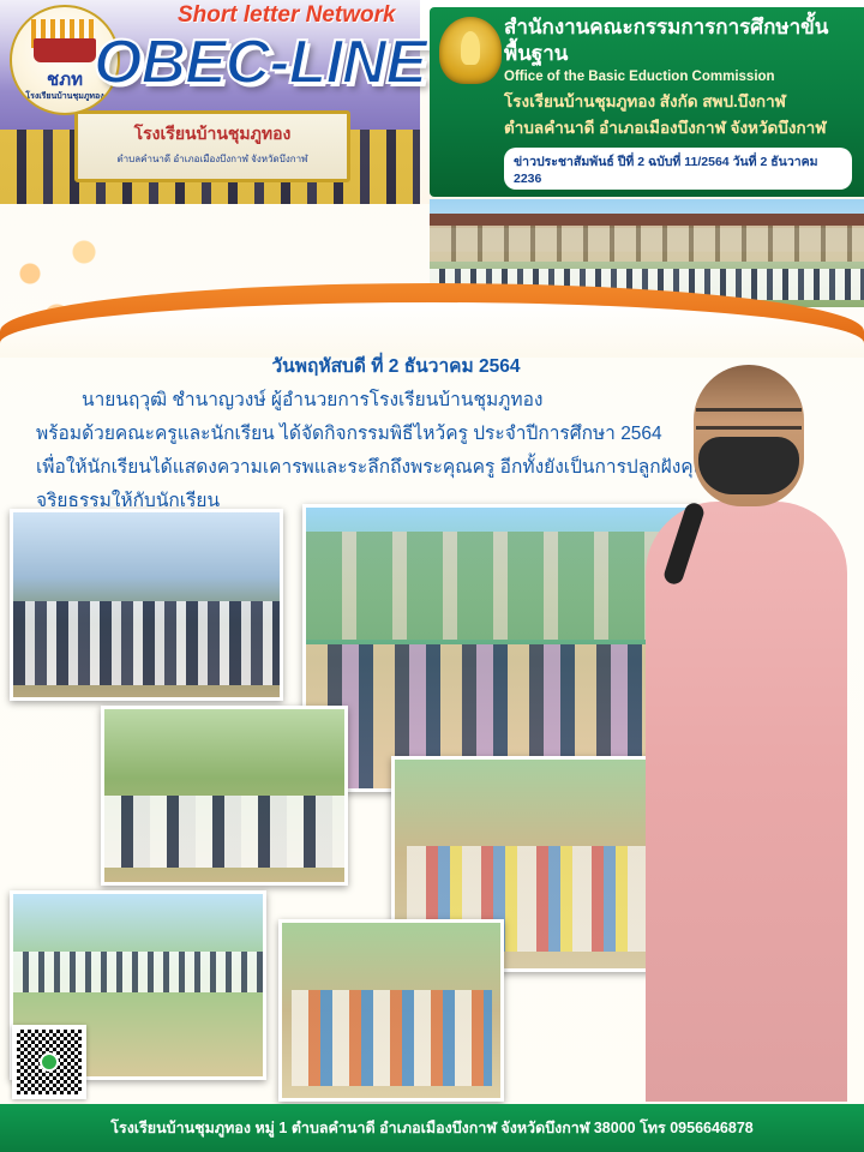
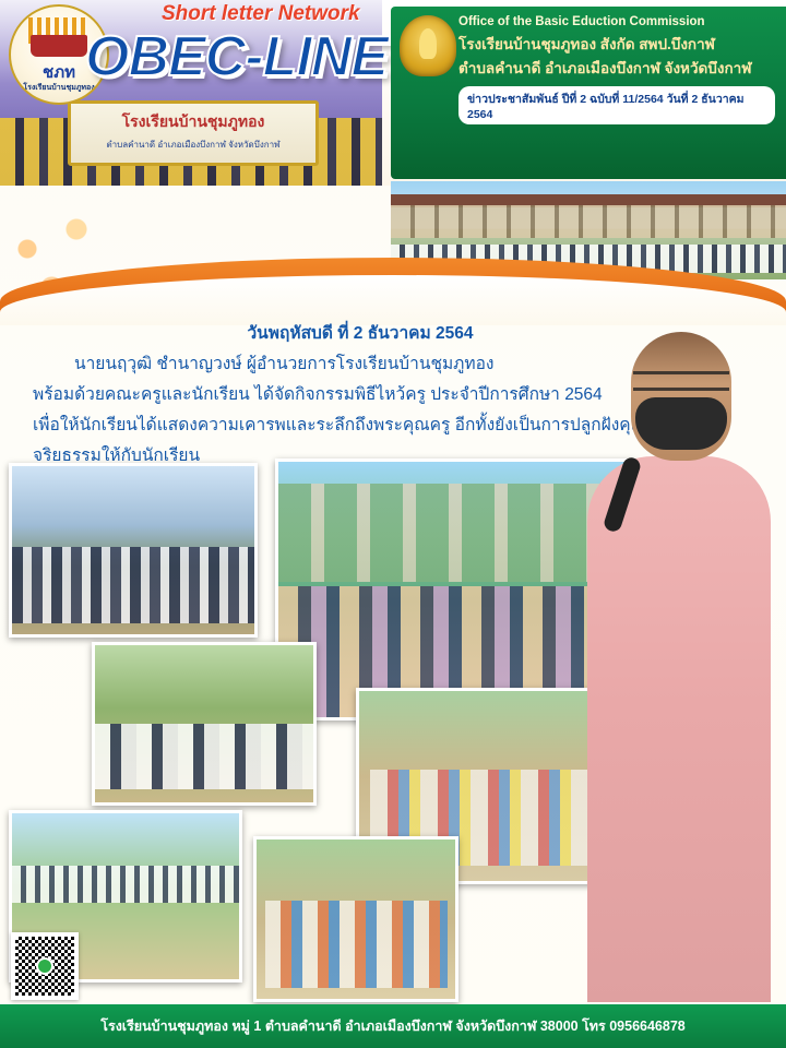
  โรงเรียนบ้านชุมภูทอง
  ตำบลคำนาดี อำเภอเมืองบึงกาฬ จังหวัดบึงกาฬ
  ชภท
  Short letter Network
  OBEC-LINE
- สำนักงานคณะกรรมการการศึกษาขั้นพื้นฐาน
  Office of the Basic Eduction Commission
  โรงเรียนบ้านชุมภูทอง สังกัด สพป.บึงกาฬ
  ตำบลคำนาดี อำเภอเมืองบึงกาฬ จังหวัดบึงกาฬ
- ข่าวประชาสัมพันธ์ ปีที่ 2 ฉบับที่ 11/2564 วันที่ 2 ธันวาคม 2236
+ ข่าวประชาสัมพันธ์ ปีที่ 2 ฉบับที่ 11/2564 วันที่ 2 ธันวาคม 2564
  วันพฤหัสบดี ที่ 2 ธันวาคม 2564
  นายนฤวุฒิ ชำนาญวงษ์ ผู้อำนวยการโรงเรียนบ้านชุมภูทอง
  พร้อมด้วยคณะครูและนักเรียน ได้จัดกิจกรรมพิธีไหว้ครู ประจำปีการศึกษา 2564
  เพื่อให้นักเรียนได้แสดงความเคารพและระลึกถึงพระคุณครู อีกทั้งยังเป็นการปลูกฝังคุ
  จริยธรรมให้กับนักเรียน
  โรงเรียนบ้านชุมภูทอง หมู่ 1 ตำบลคำนาดี อำเภอเมืองบึงกาฬ จังหวัดบึงกาฬ 38000 โทร 0956646878
